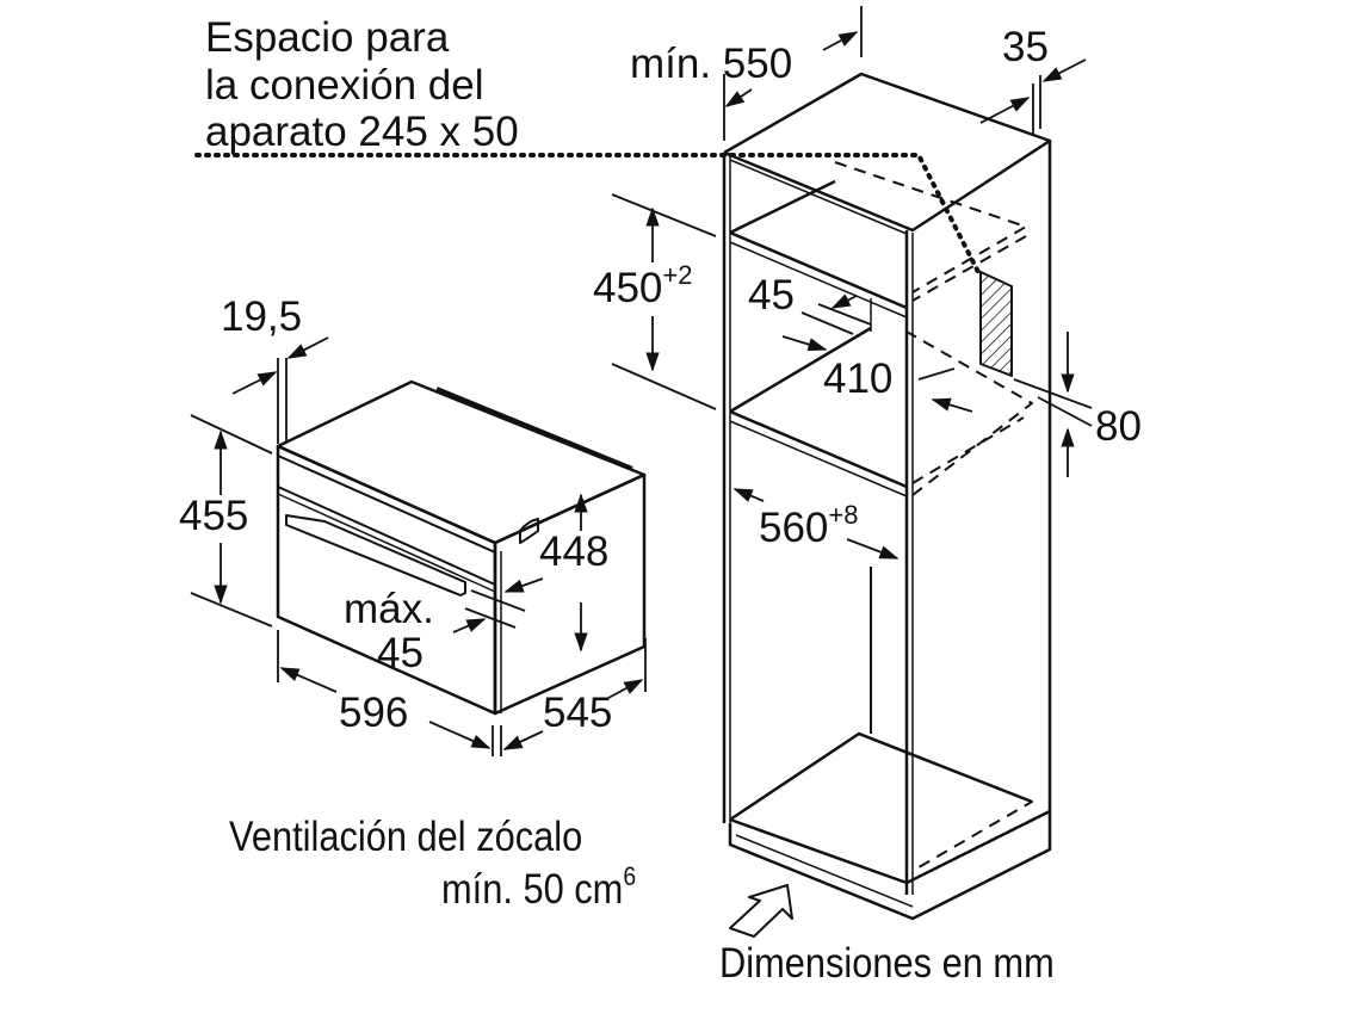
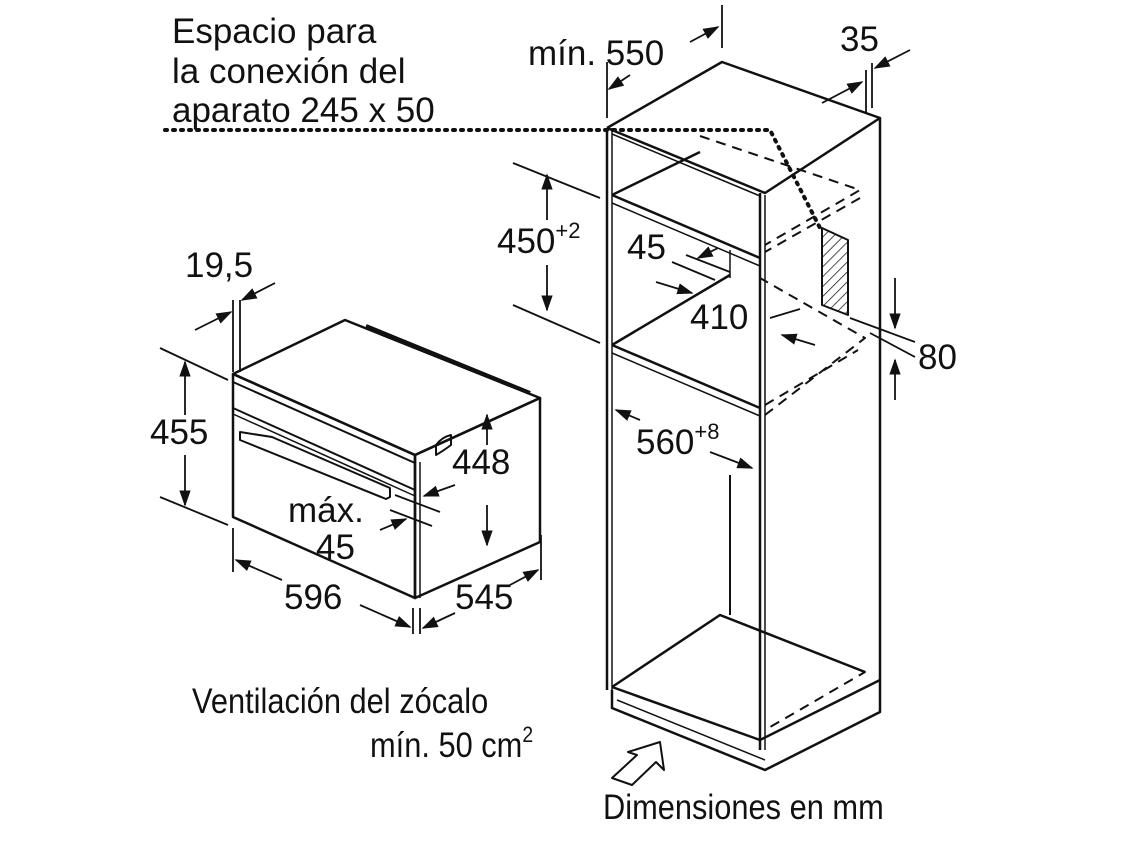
  Espacio para
  la conexión del
  aparato 245 x 50
  mín. 550
  35
  450+2
  45
  410
  80
  560+8
  19,5
  455
  448
  máx.
  45
  596
  545
  Ventilación del zócalo
- mín. 50 cm6
+ mín. 50 cm2
  Dimensiones en mm
